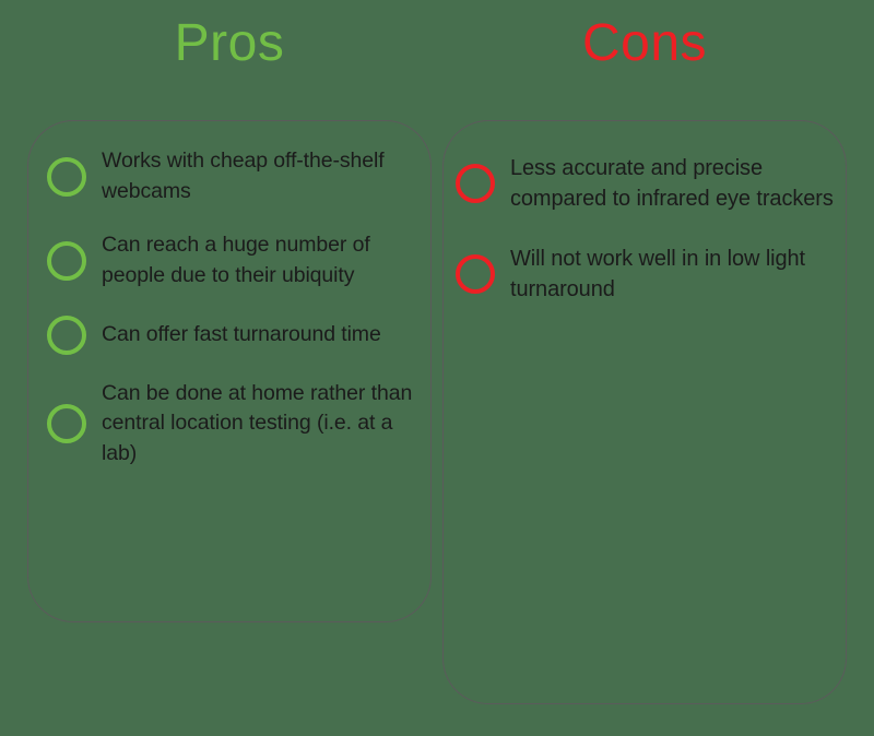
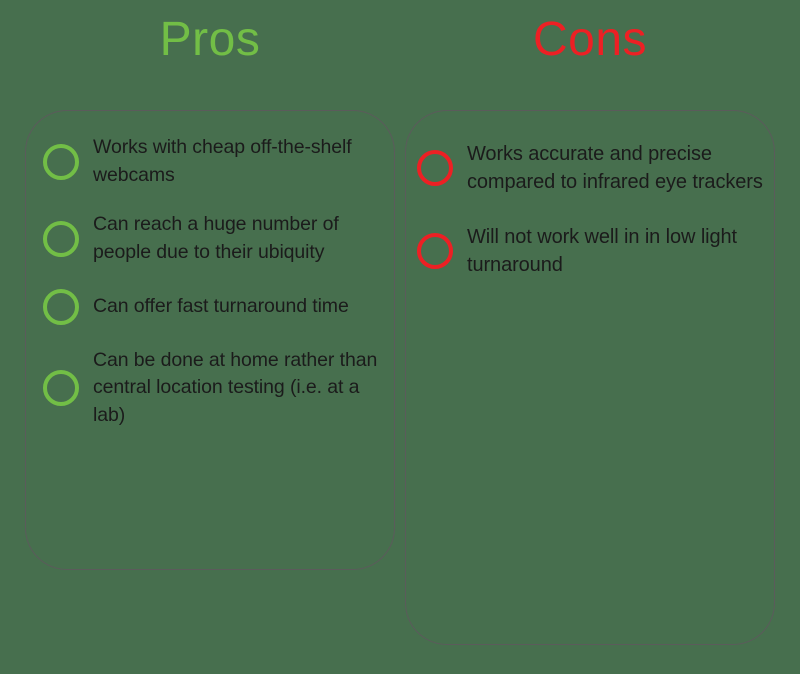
  Pros
  Cons
  Works with cheap off-the-shelf webcams
  Can reach a huge number of people due to their ubiquity
  Can offer fast turnaround time
  Can be done at home rather than central location testing (i.e. at a lab)
- Less accurate and precise compared to infrared eye trackers
+ Works accurate and precise compared to infrared eye trackers
  Will not work well in in low light turnaround
